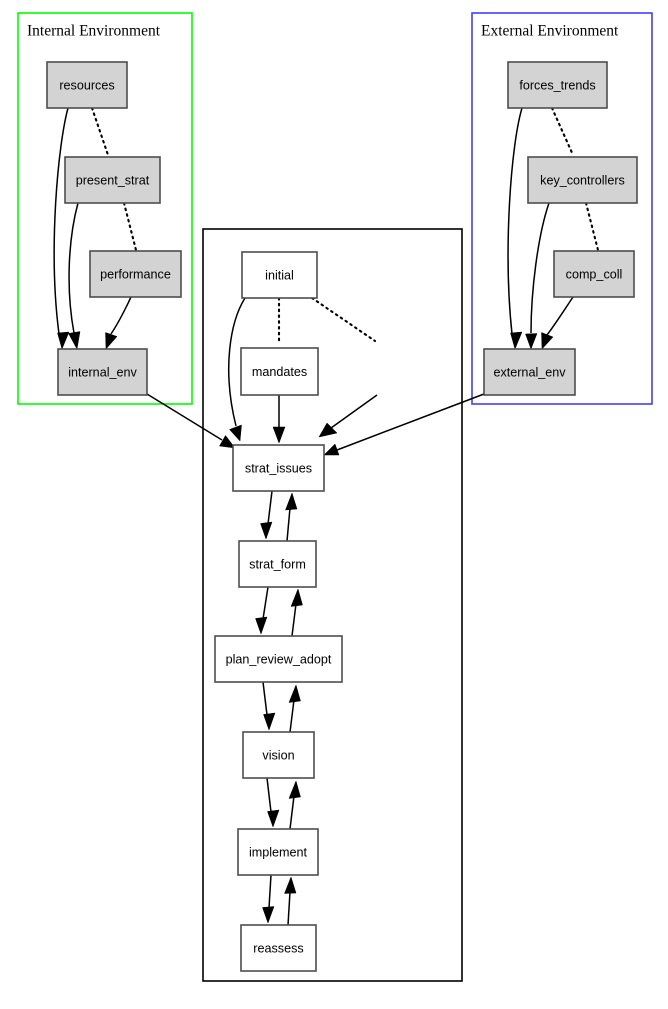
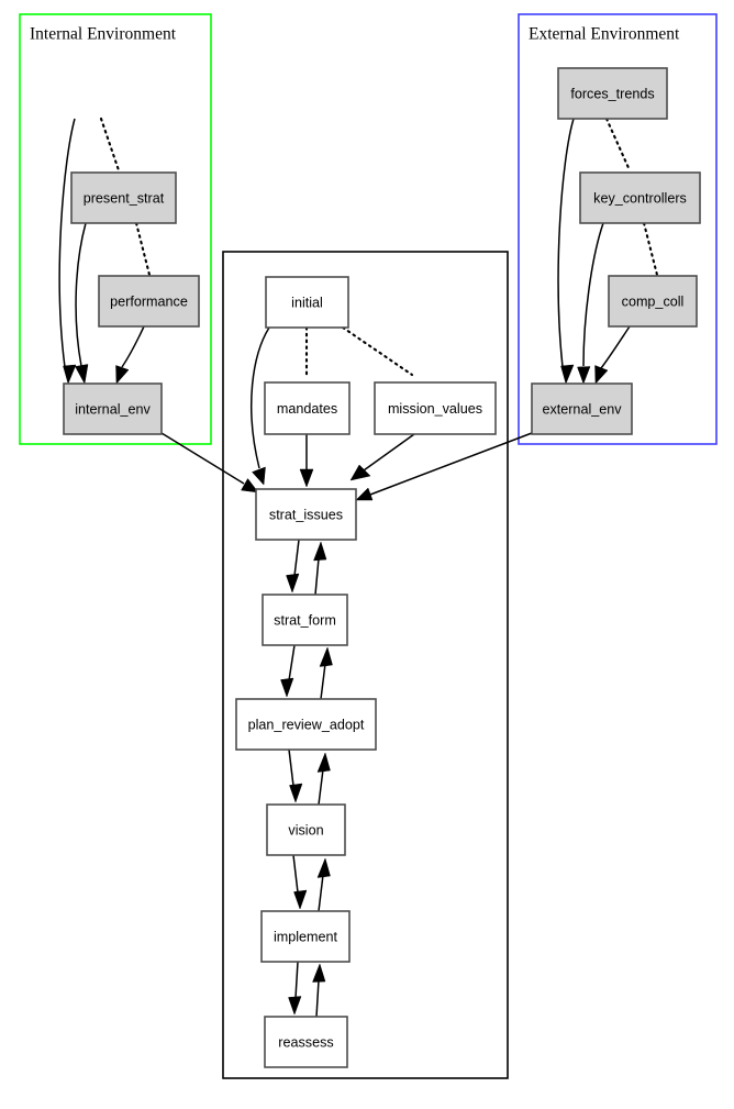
  Internal Environment
  External Environment
- resources
  present_strat
  performance
  internal_env
  forces_trends
  key_controllers
  comp_coll
  external_env
  initial
  mandates
+ mission_values
  strat_issues
  strat_form
  plan_review_adopt
  vision
  implement
  reassess
